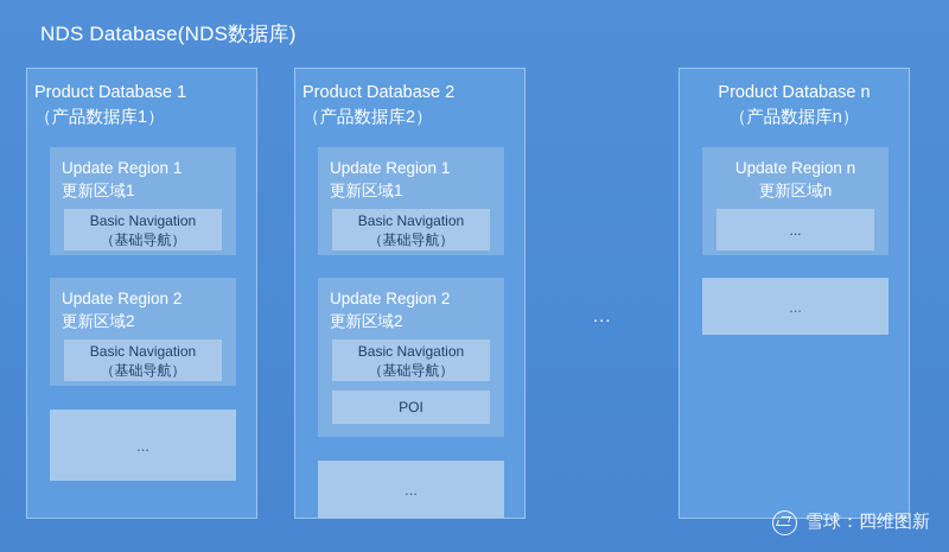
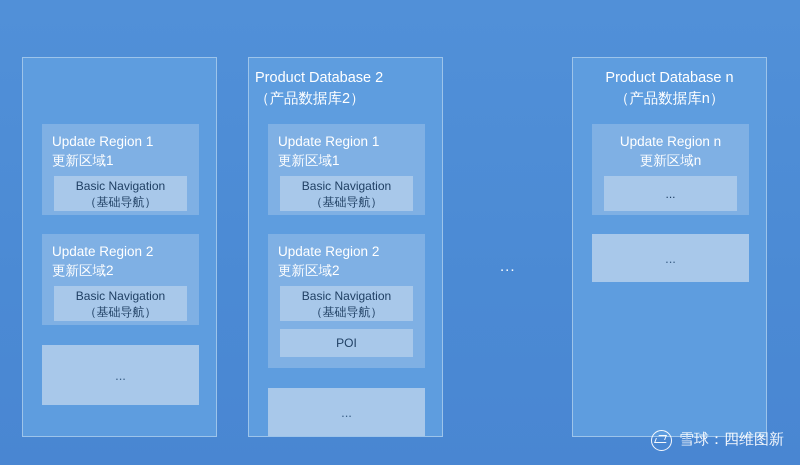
- NDS Database(NDS数据库)
- Product Database 1
- （产品数据库1）
  Update Region 1
  更新区域1
  Basic Navigation
  （基础导航）
  Update Region 2
  更新区域2
  Basic Navigation
  （基础导航）
  ...
  Product Database 2
  （产品数据库2）
  Update Region 1
  更新区域1
  Basic Navigation
  （基础导航）
  Update Region 2
  更新区域2
  Basic Navigation
  （基础导航）
  POI
  ...
  ...
  Product Database n
  （产品数据库n）
  Update Region n
  更新区域n
  ...
  ...
  雪球：四维图新
